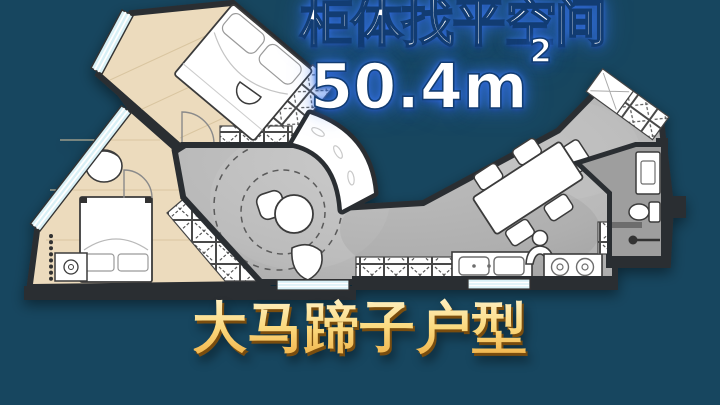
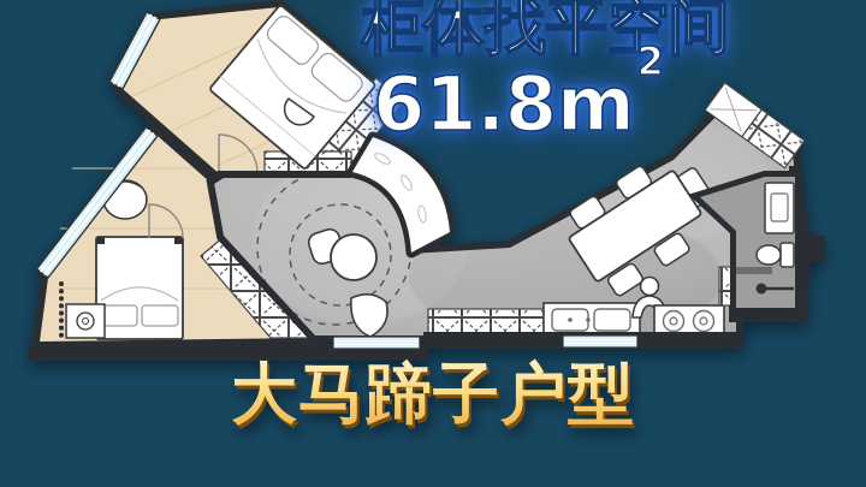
  柜体找平空间
- 50.4m2
+ 61.8m2
  大马蹄子户型
